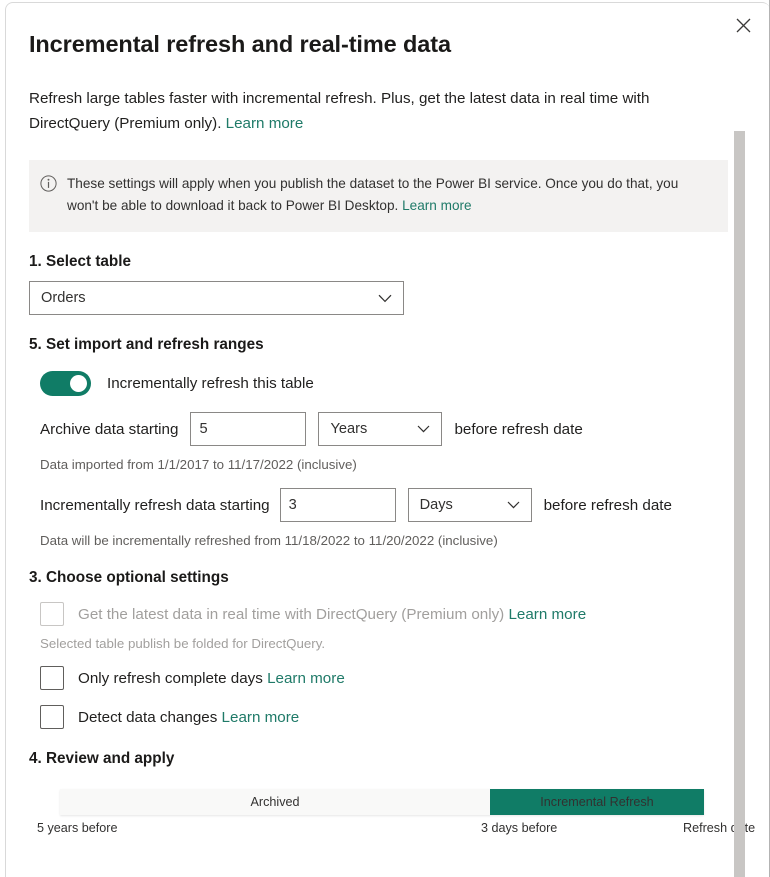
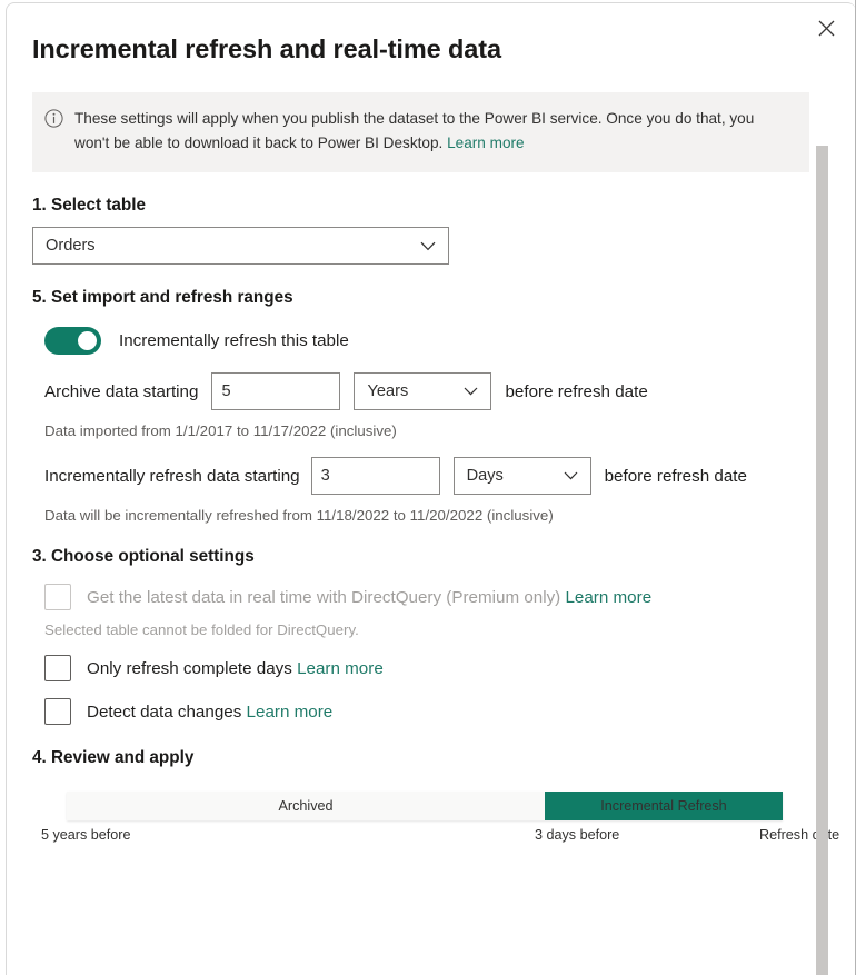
  Incremental refresh and real-time data
- Refresh large tables faster with incremental refresh. Plus, get the latest data in real time with DirectQuery (Premium only). Learn more
  These settings will apply when you publish the dataset to the Power BI service. Once you do that, you won't be able to download it back to Power BI Desktop. Learn more
  1. Select table
  Orders
  5. Set import and refresh ranges
  Incrementally refresh this table
  Archive data starting
  5
  Years
  before refresh date
  Data imported from 1/1/2017 to 11/17/2022 (inclusive)
  Incrementally refresh data starting
  3
  Days
  before refresh date
  Data will be incrementally refreshed from 11/18/2022 to 11/20/2022 (inclusive)
  3. Choose optional settings
  Get the latest data in real time with DirectQuery (Premium only) Learn more
- Selected table publish be folded for DirectQuery.
+ Selected table cannot be folded for DirectQuery.
  Only refresh complete days Learn more
  Detect data changes Learn more
  4. Review and apply
  Archived
  Incremental Refresh
  5 years before
  3 days before
  Refreshte
